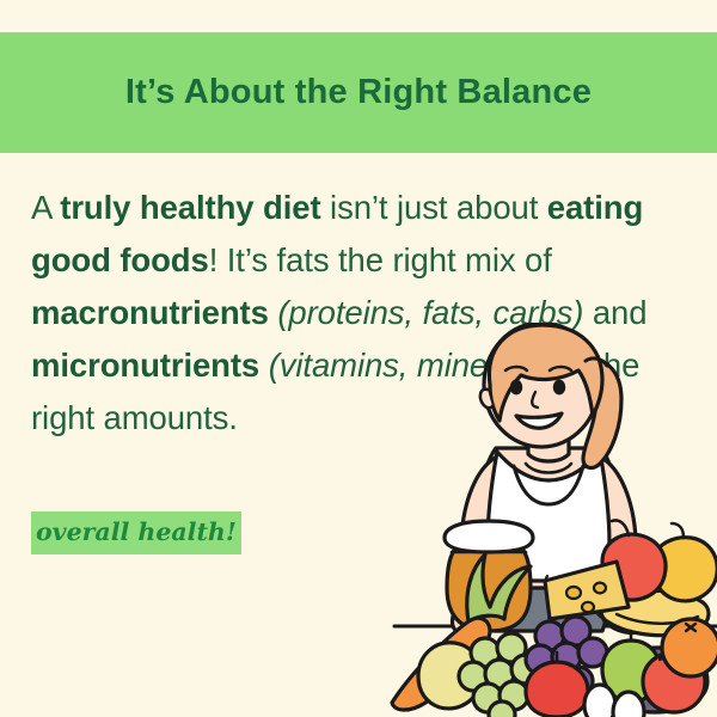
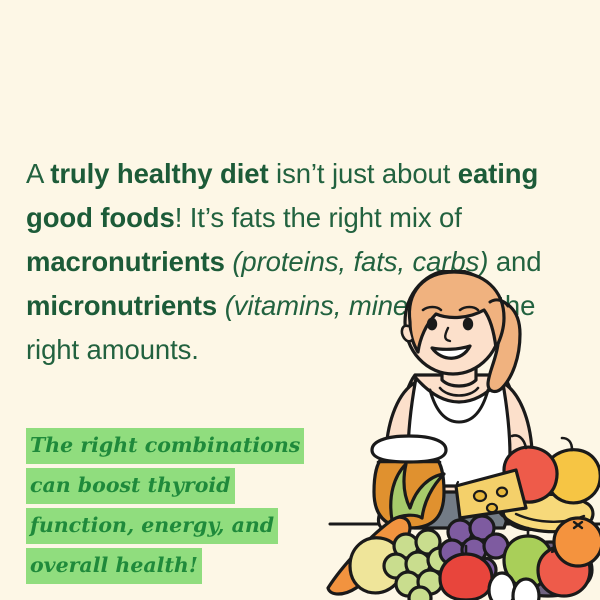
- It’s About the Right Balance
  A truly healthy diet isn’t just about eating good foods! It’s fats the right mix of macronutrients (proteins, fats, carbs) and micronutrients (vitamins, mine he right amounts.
+ The right combinations
+ can boost thyroid
+ function, energy, and
  overall health!
